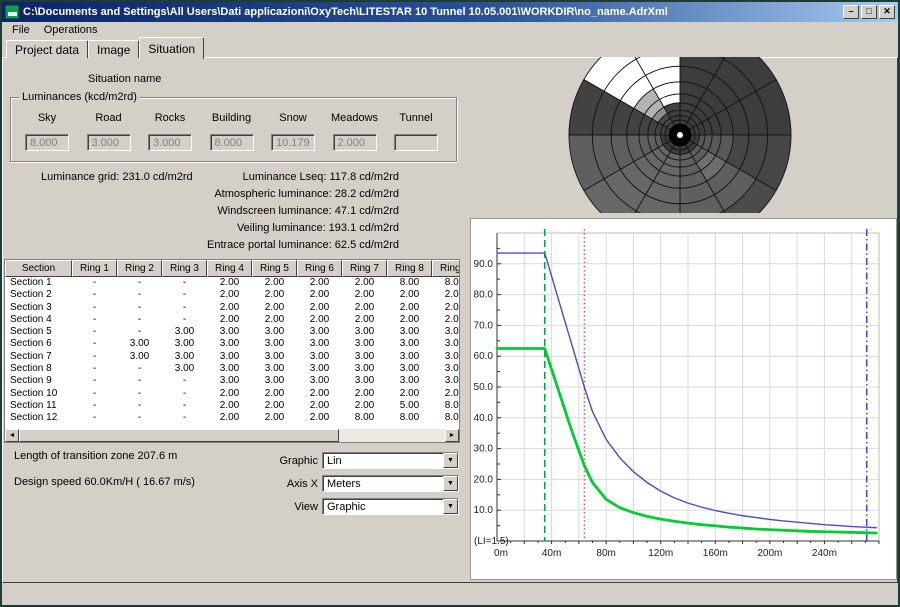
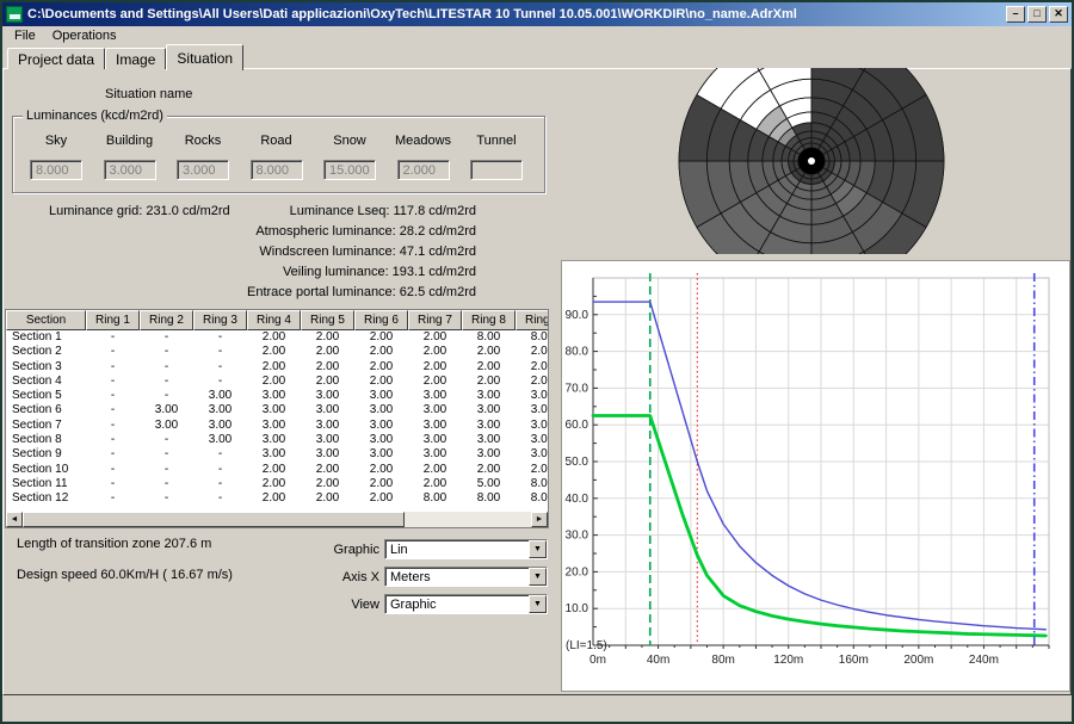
  C:\Documents and Settings\All Users\Dati applicazioni\OxyTech\LITESTAR 10 Tunnel 10.05.001\WORKDIR\no_name.AdrXml
  –
  □
  ✕
  File
  Operations
  Project data
  Image
  Situation
  Situation name
  Luminances (kcd/m2rd)
  Sky
  8.000
- Road
+ Building
  3.000
  Rocks
  3.000
- Building
+ Road
  8.000
  Snow
- 10.179
+ 15.000
  Meadows
  2.000
  Tunnel
  Luminance grid: 231.0 cd/m2rd
  Luminance Lseq: 117.8 cd/m2rd
  Atmospheric luminance: 28.2 cd/m2rd
  Windscreen luminance: 47.1 cd/m2rd
  Veiling luminance: 193.1 cd/m2rd
  Entrace portal luminance: 62.5 cd/m2rd
  Section
  Ring 1
  Ring 2
  Ring 3
  Ring 4
  Ring 5
  Ring 6
  Ring 7
  Ring 8
  Ring
  Section 1
  -
  -
  -
  2.00
  2.00
  2.00
  2.00
  8.00
  8.0
  Section 2
  -
  -
  -
  2.00
  2.00
  2.00
  2.00
  2.00
  2.0
  Section 3
  -
  -
  -
  2.00
  2.00
  2.00
  2.00
  2.00
  2.0
  Section 4
  -
  -
  -
  2.00
  2.00
  2.00
  2.00
  2.00
  2.0
  Section 5
  -
  -
  3.00
  3.00
  3.00
  3.00
  3.00
  3.00
  3.0
  Section 6
  -
  3.00
  3.00
  3.00
  3.00
  3.00
  3.00
  3.00
  3.0
  Section 7
  -
  3.00
  3.00
  3.00
  3.00
  3.00
  3.00
  3.00
  3.0
  Section 8
  -
  -
  3.00
  3.00
  3.00
  3.00
  3.00
  3.00
  3.0
  Section 9
  -
  -
  -
  3.00
  3.00
  3.00
  3.00
  3.00
  3.0
  Section 10
  -
  -
  -
  2.00
  2.00
  2.00
  2.00
  2.00
  2.0
  Section 11
  -
  -
  -
  2.00
  2.00
  2.00
  2.00
  5.00
  8.0
  Section 12
  -
  -
  -
  2.00
  2.00
  2.00
  8.00
  8.00
  8.0
  Length of transition zone 207.6 m
  Design speed 60.0Km/H ( 16.67 m/s)
  Graphic
  Lin
  Axis X
  Meters
  View
  Graphic
  10.0
  20.0
  30.0
  40.0
  50.0
  60.0
  70.0
  80.0
  90.0
  0m
  40m
  80m
  120m
  160m
  200m
  240m
  (LI=1.5)
